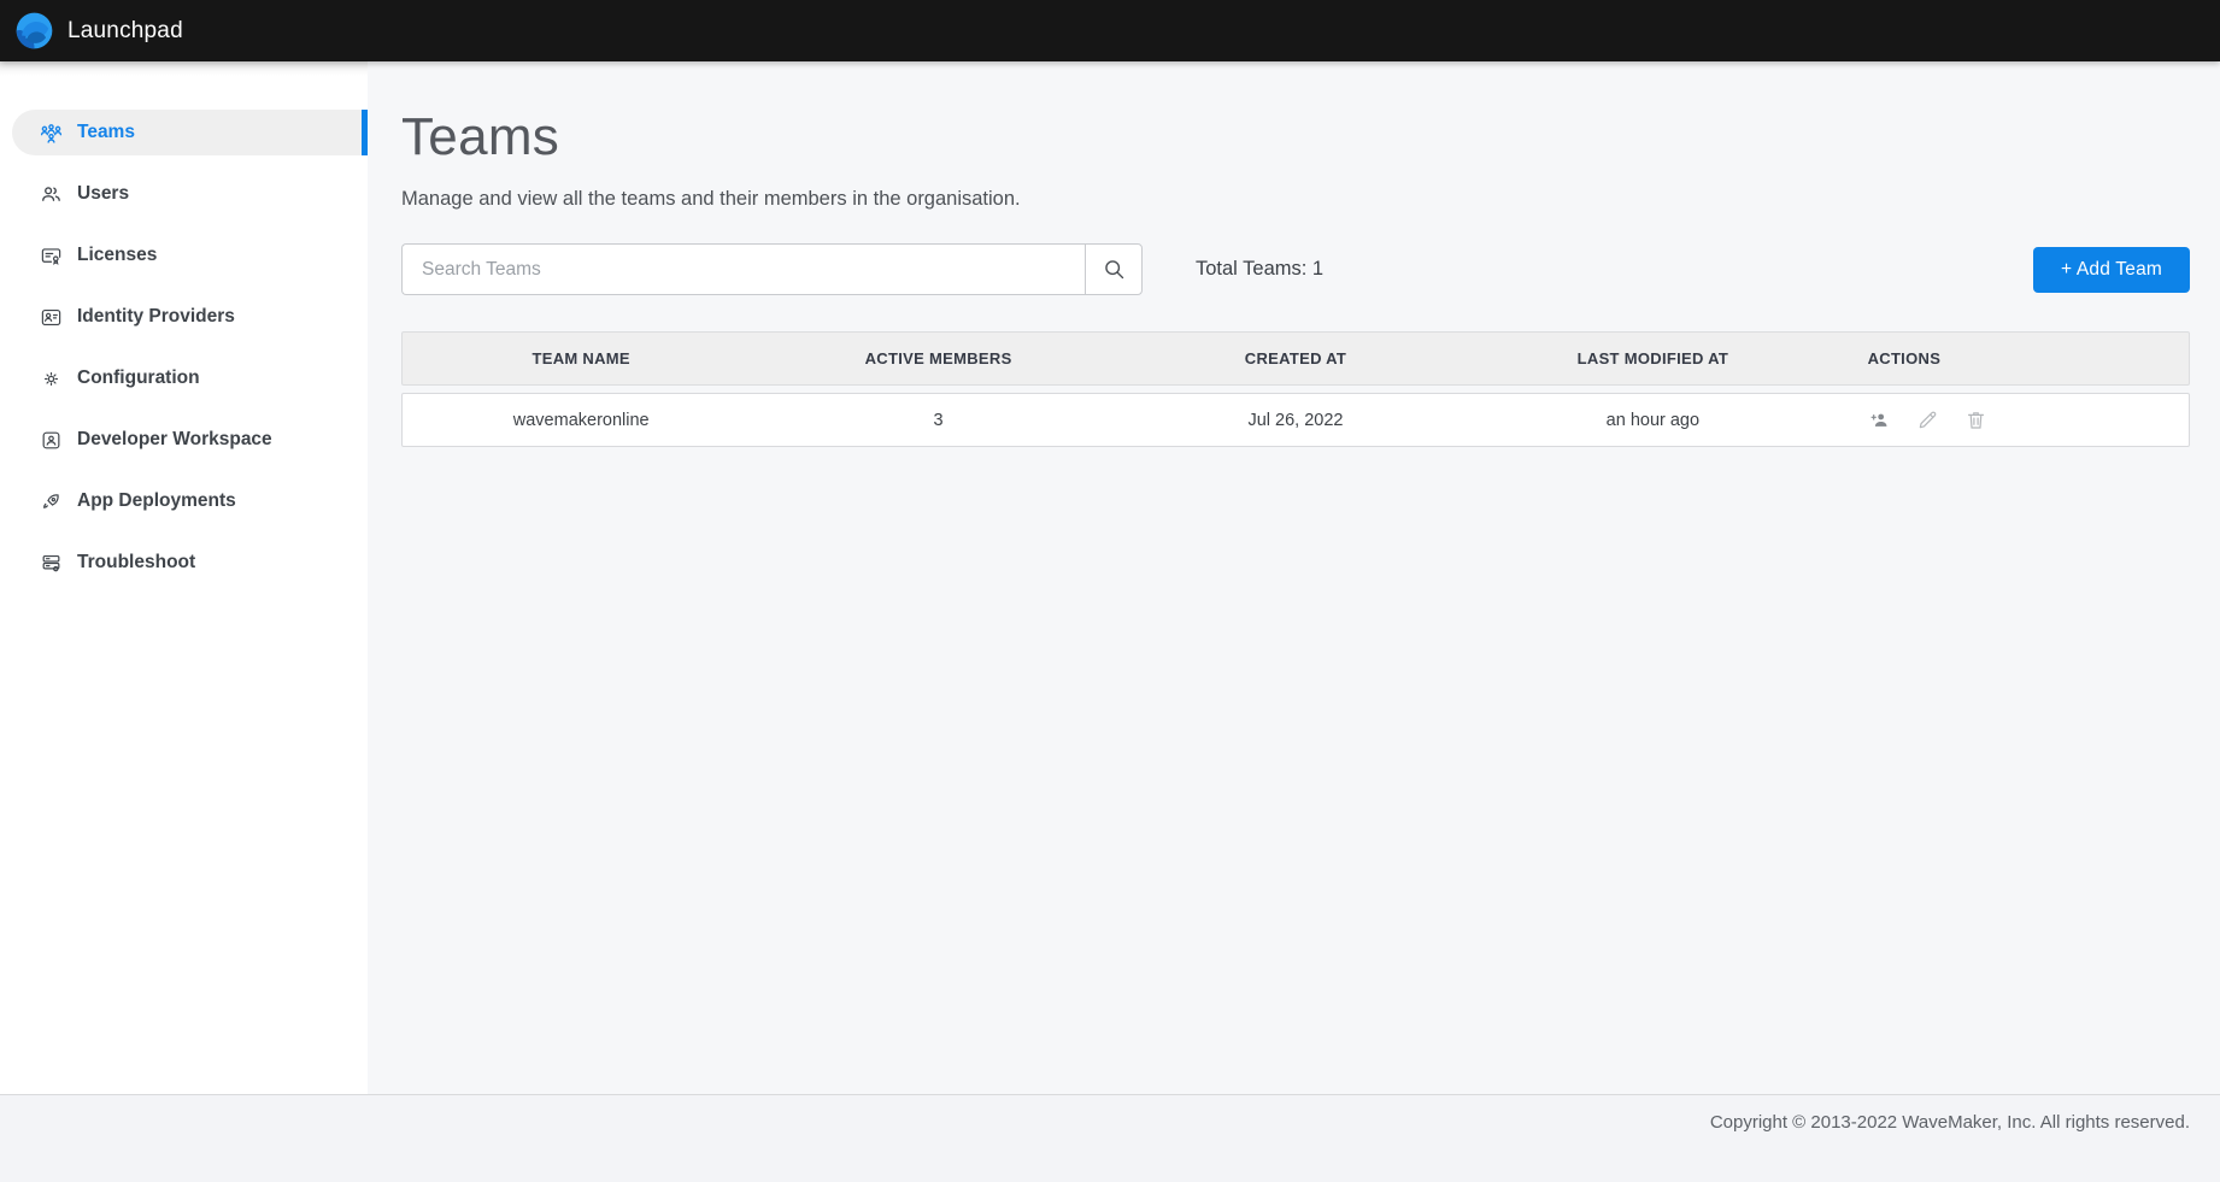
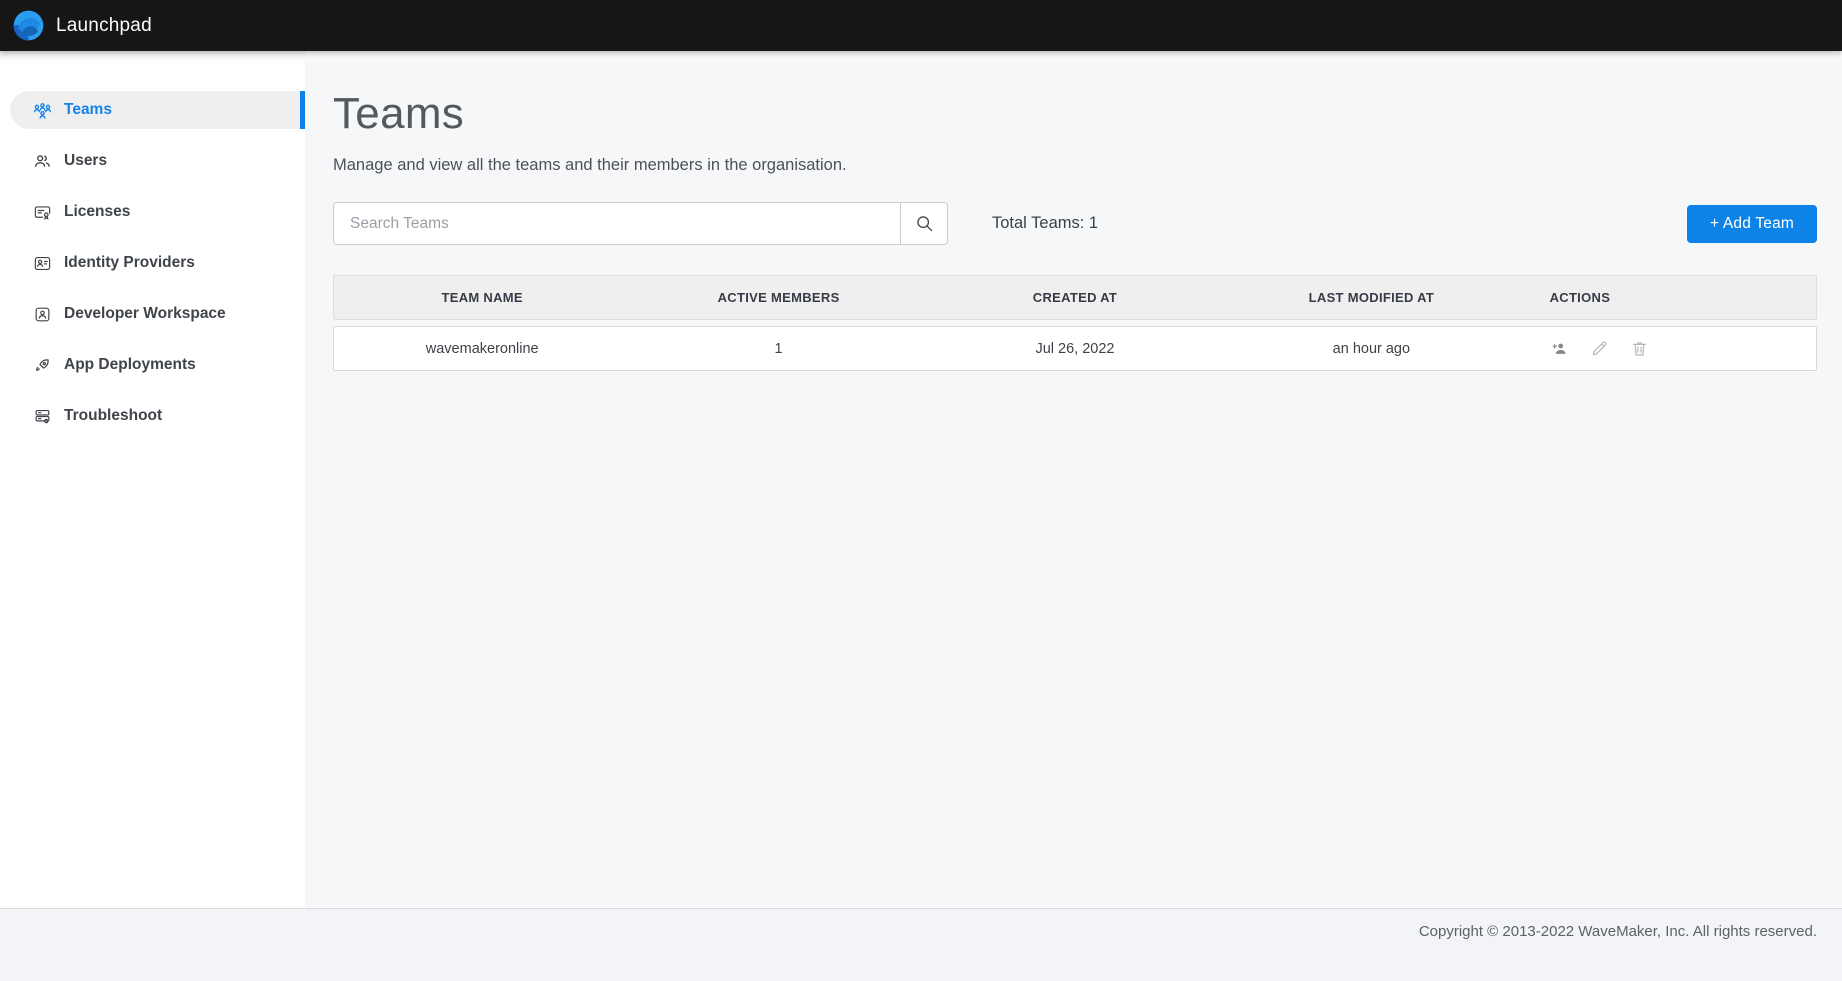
  Launchpad
  Teams
  Users
  Licenses
  Identity Providers
- Configuration
  Developer Workspace
  App Deployments
  Troubleshoot
  Teams
  Manage and view all the teams and their members in the organisation.
  Search Teams
  Total Teams: 1
  + Add Team
  TEAM NAME
  ACTIVE MEMBERS
  CREATED AT
  LAST MODIFIED AT
  ACTIONS
  wavemakeronline
- 3
+ 1
  Jul 26, 2022
  an hour ago
  Copyright © 2013-2022 WaveMaker, Inc. All rights reserved.
